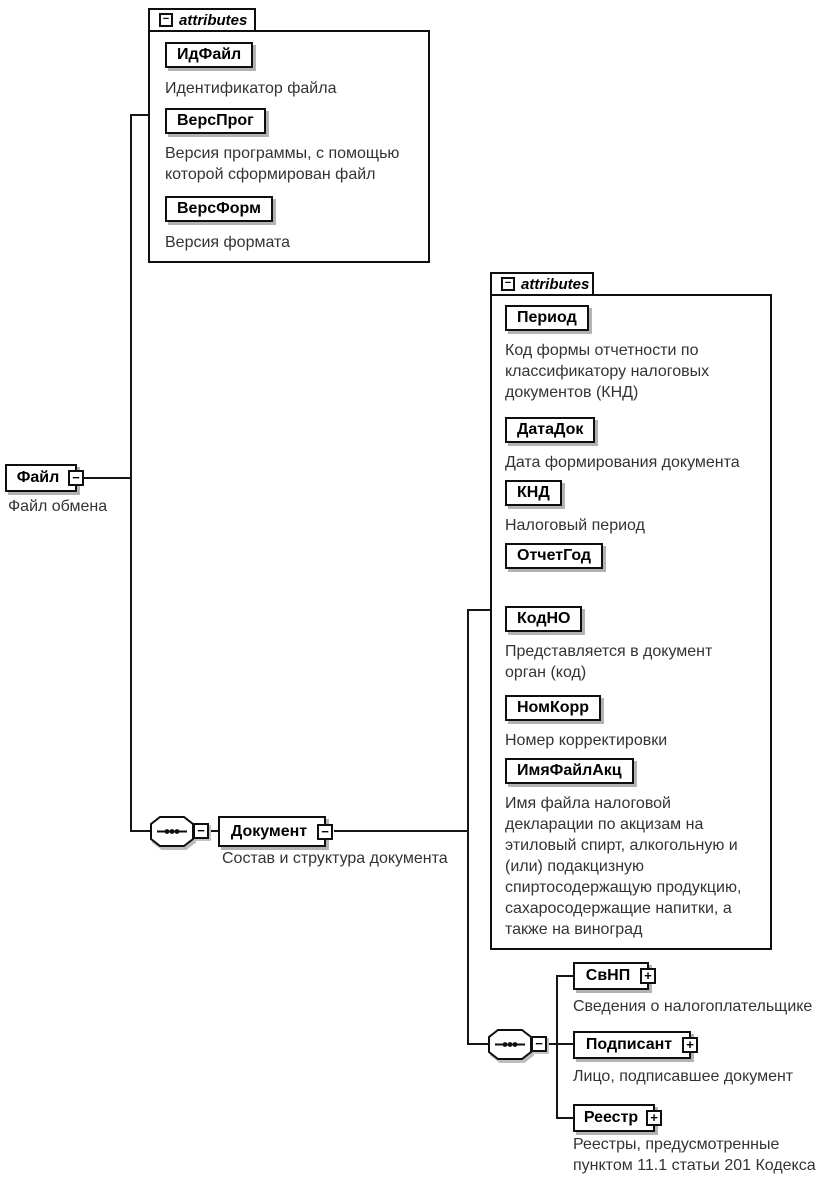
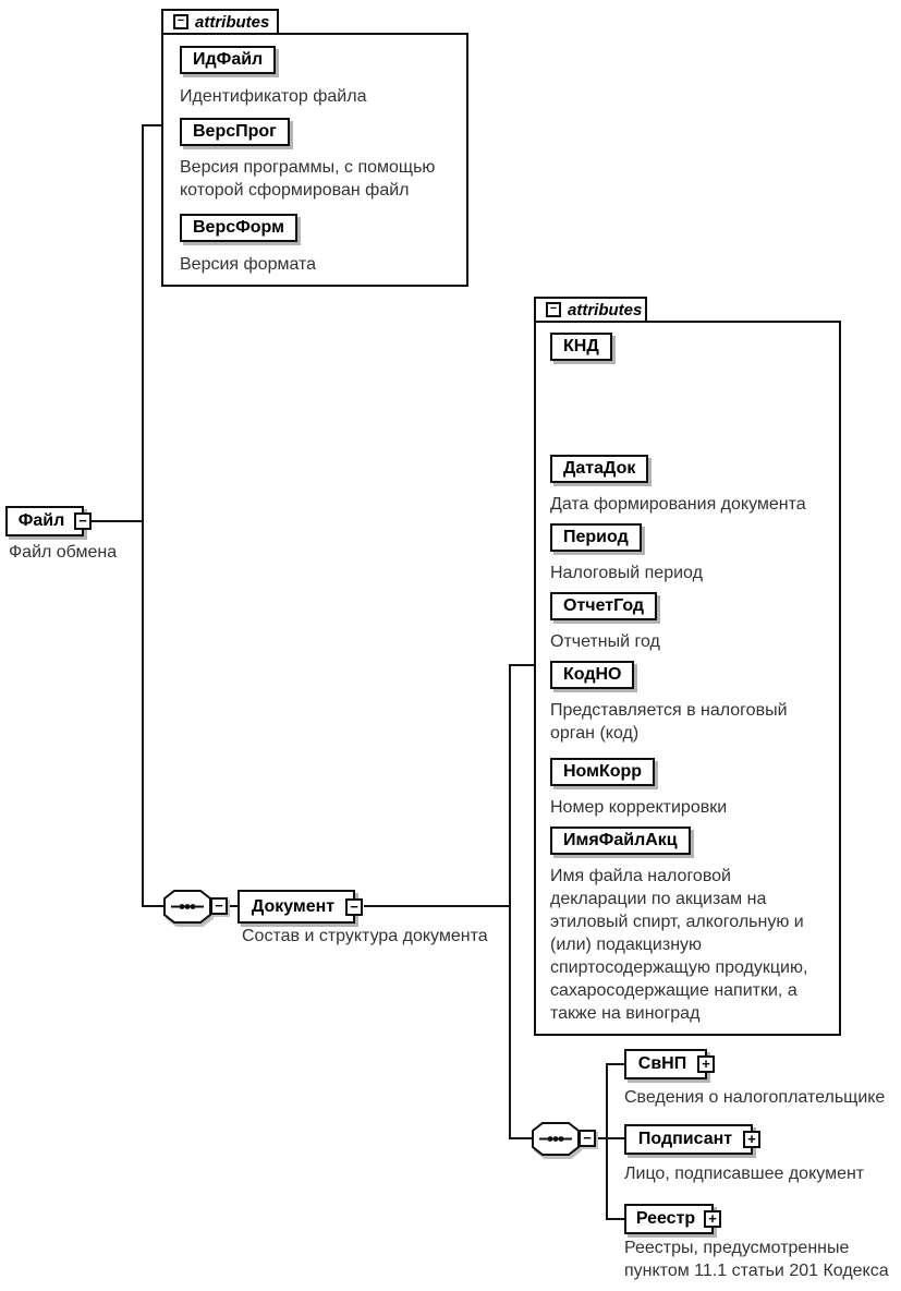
  Файл
  −
  Файл обмена
  −
  attributes
  ИдФайл
  Идентификатор файла
  ВерсПрог
  Версия программы, с помощью которой сформирован файл
  ВерсФорм
  Версия формата
  −
  Документ
  −
  Состав и структура документа
  −
  attributes
- Период
+ КНД
- Код формы отчетности по классификатору налоговых документов (КНД)
  ДатаДок
  Дата формирования документа
- КНД
+ Период
  Налоговый период
  ОтчетГод
+ Отчетный год
  КодНО
- Представляется в документ орган (код)
+ Представляется в налоговый орган (код)
  НомКорр
  Номер корректировки
  ИмяФайлАкц
  Имя файла налоговой декларации по акцизам на этиловый спирт, алкогольную и (или) подакцизную спиртосодержащую продукцию, сахаросодержащие напитки, а также на виноград
  −
  СвНП
  +
  Сведения о налогоплательщике
  Подписант
  +
  Лицо, подписавшее документ
  Реестр
  +
  Реестры, предусмотренные пунктом 11.1 статьи 201 Кодекса
